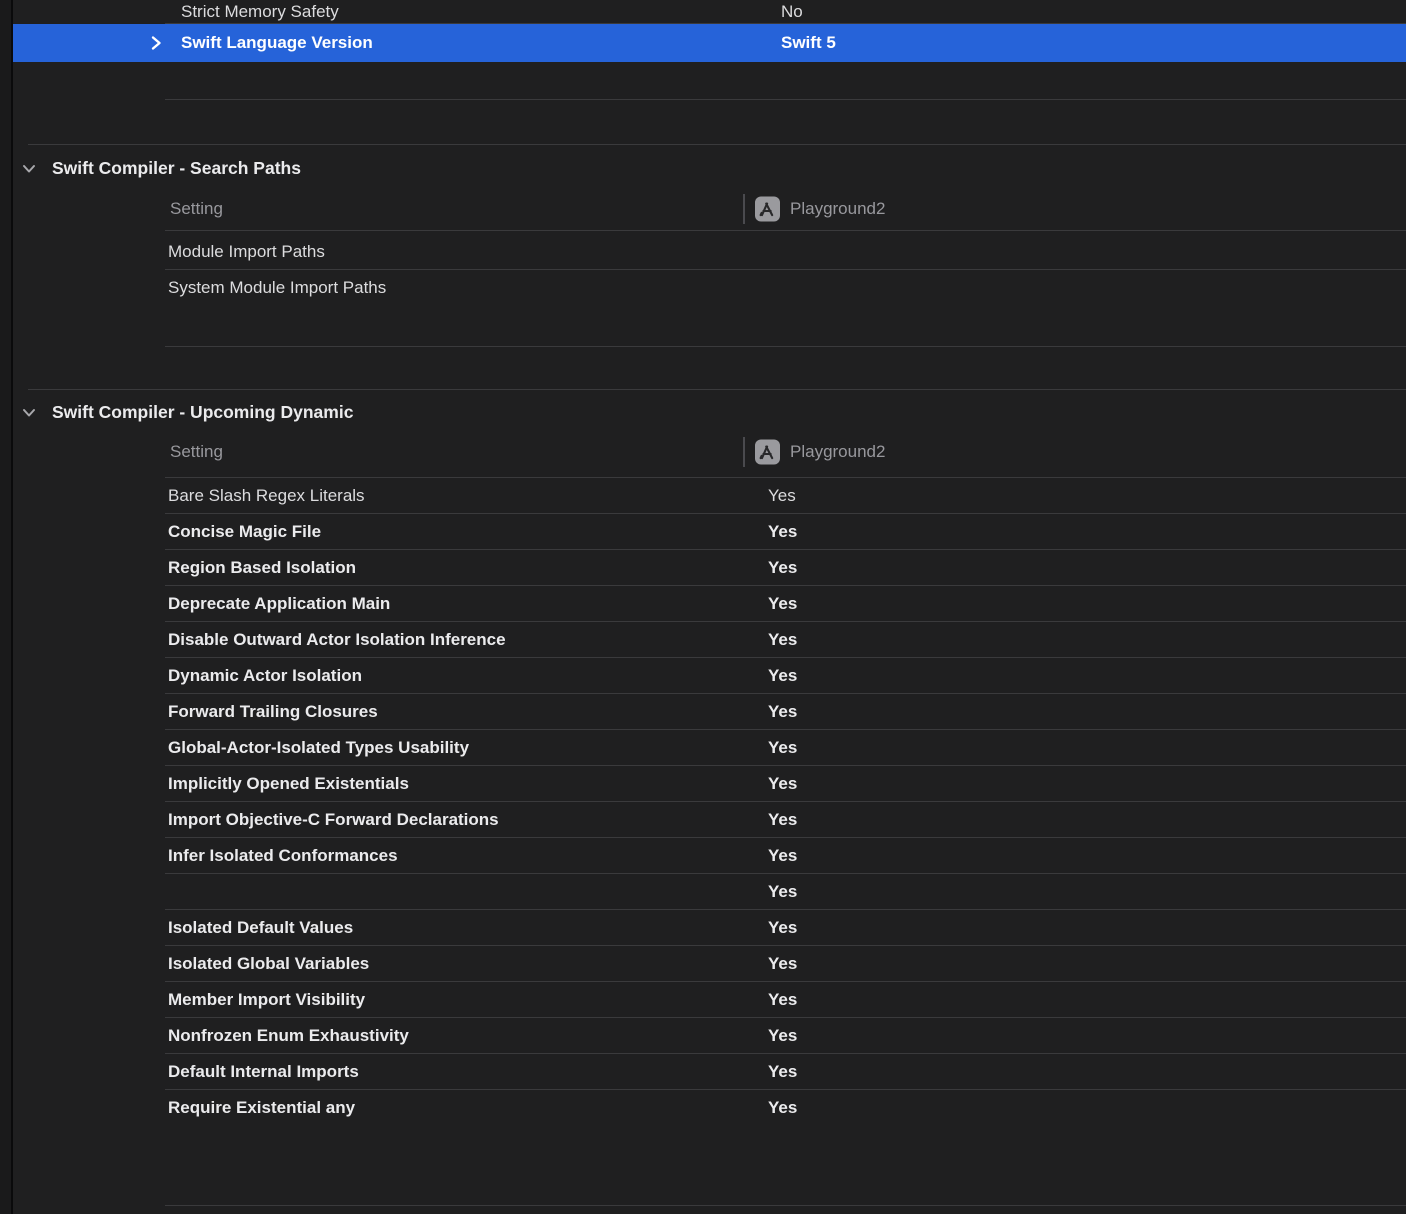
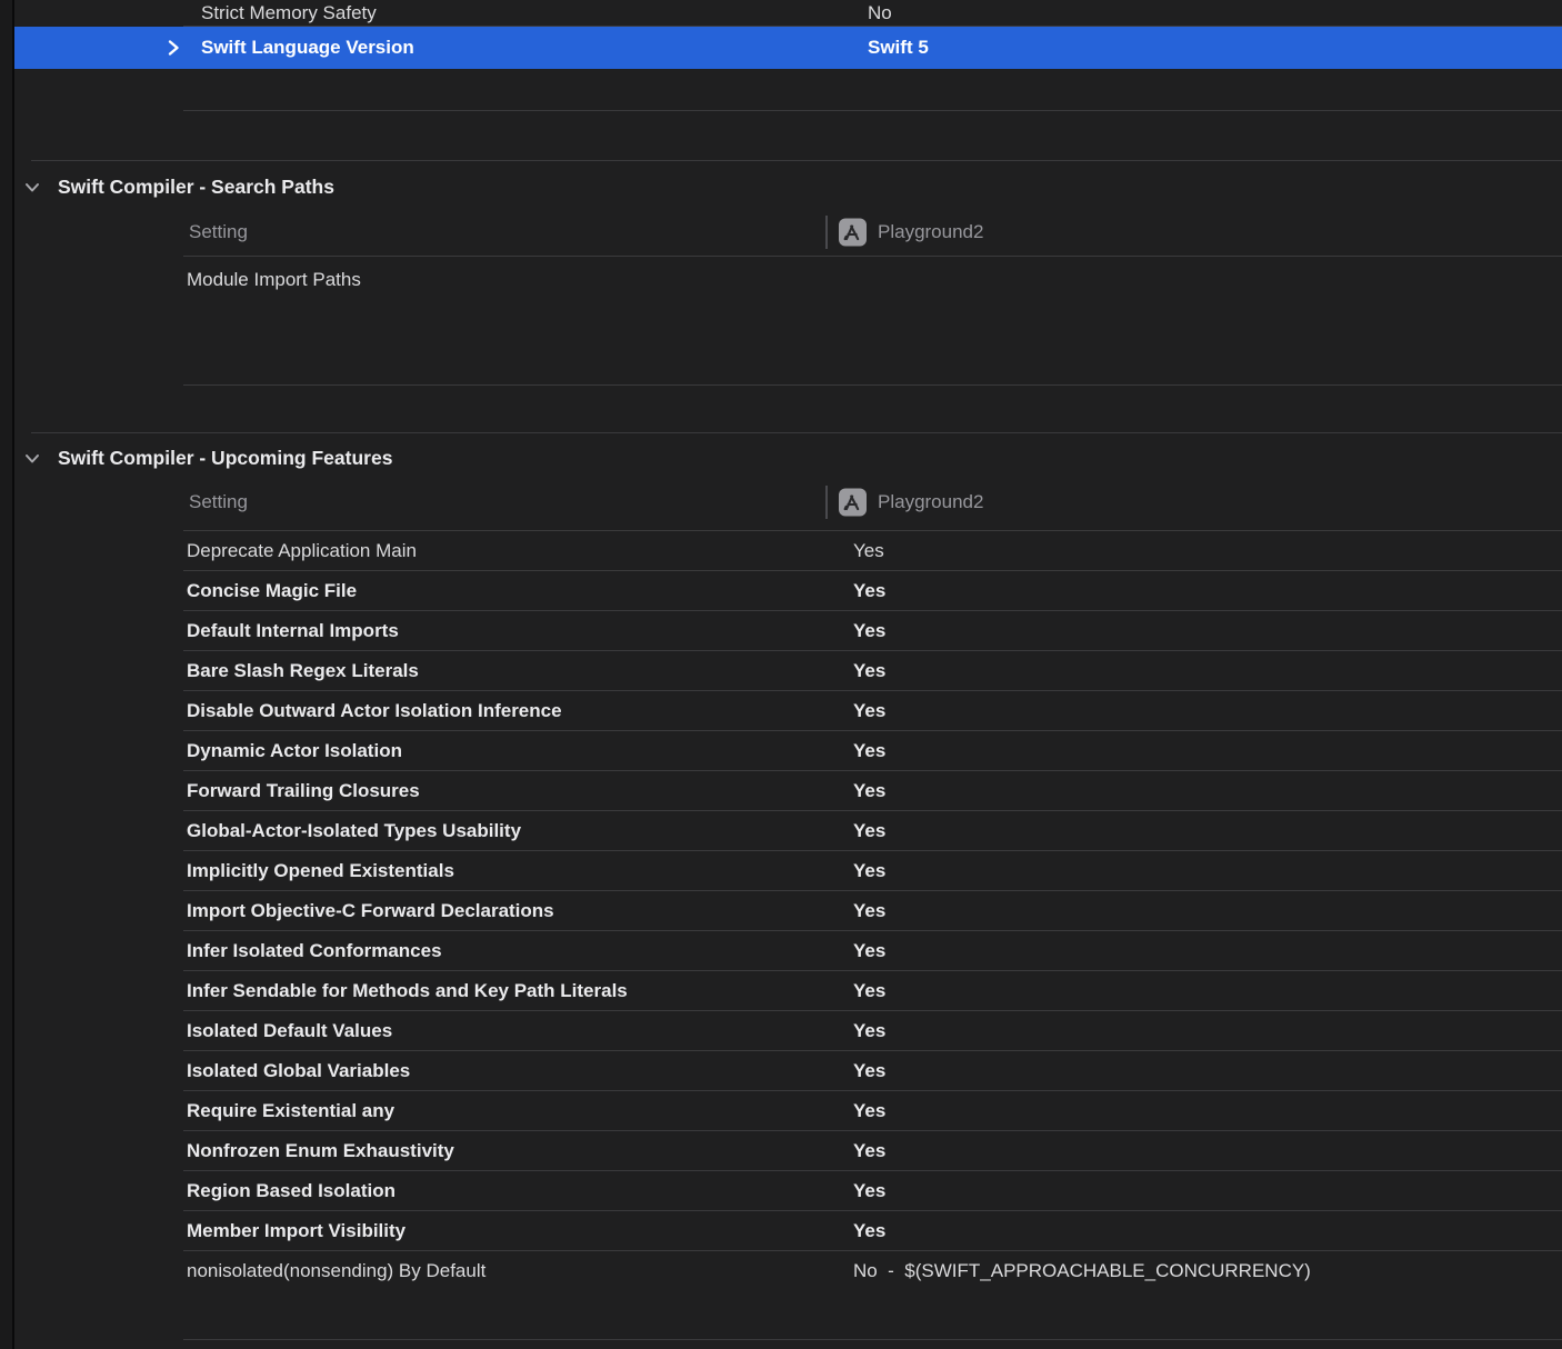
  Strict Memory Safety
  No
  Swift Language Version
  Swift 5
  Swift Compiler - Search Paths
  Setting
  Playground2
  Module Import Paths
- System Module Import Paths
- Swift Compiler - Upcoming Dynamic
+ Swift Compiler - Upcoming Features
  Setting
  Playground2
- Bare Slash Regex Literals
+ Deprecate Application Main
  Yes
  Concise Magic File
  Yes
- Region Based Isolation
+ Default Internal Imports
  Yes
- Deprecate Application Main
+ Bare Slash Regex Literals
  Yes
  Disable Outward Actor Isolation Inference
  Yes
  Dynamic Actor Isolation
  Yes
  Forward Trailing Closures
  Yes
  Global-Actor-Isolated Types Usability
  Yes
  Implicitly Opened Existentials
  Yes
  Import Objective-C Forward Declarations
  Yes
  Infer Isolated Conformances
  Yes
+ Infer Sendable for Methods and Key Path Literals
  Yes
  Isolated Default Values
  Yes
  Isolated Global Variables
  Yes
- Member Import Visibility
+ Require Existential any
  Yes
  Nonfrozen Enum Exhaustivity
  Yes
- Default Internal Imports
+ Region Based Isolation
  Yes
- Require Existential any
+ Member Import Visibility
  Yes
+ nonisolated(nonsending) By Default
+ No - $(SWIFT_APPROACHABLE_CONCURRENCY)
